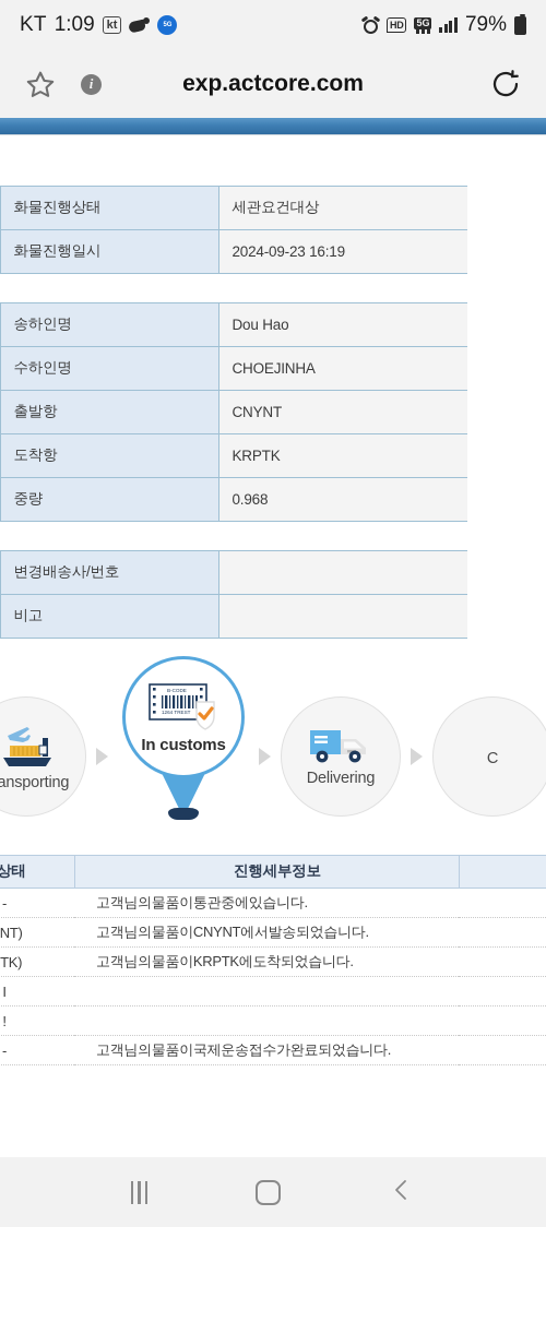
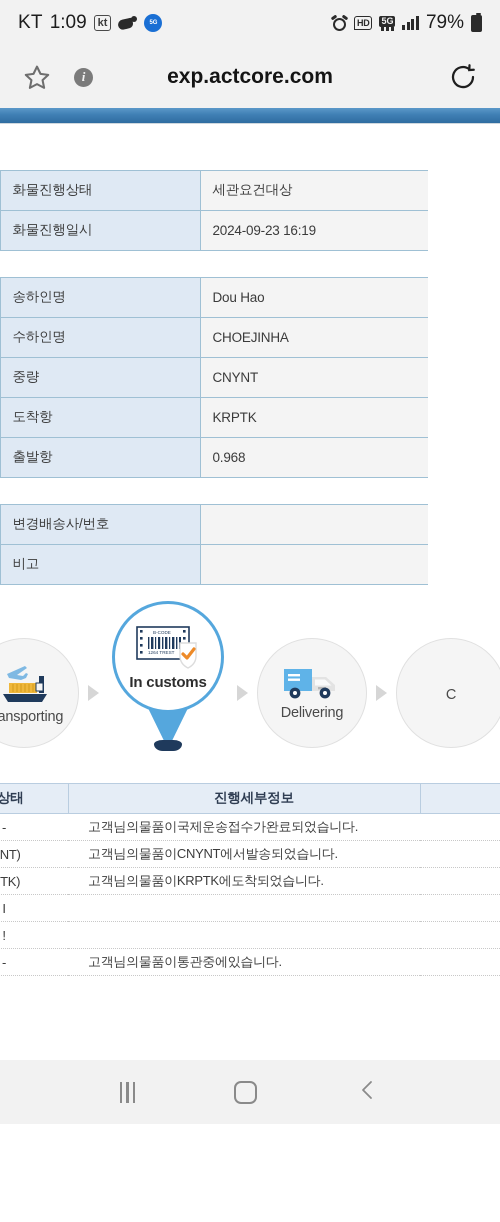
  KT
  1:09
  kt
  HD
  5G
  79%
  i
  exp.actcore.com
  	화물진행상태	세관요건대상
  	화물진행일시	2024-09-23 16:19
  	송하인명	Dou Hao
  	수하인명	CHOEJINHA
- 	출발항	CNYNT
+ 	중량	CNYNT
  	도착항	KRPTK
- 	중량	0.968
+ 	출발항	0.968
  	변경배송사/번호
  	비고
  ansporting
  In customs
  Delivering
  C
  상태	진행세부정보
- -	고객님의물품이통관중에있습니다.
+ -	고객님의물품이국제운송접수가완료되었습니다.
  NT)	고객님의물품이CNYNT에서발송되었습니다.
  TK)	고객님의물품이KRPTK에도착되었습니다.
  I
  !
- -	고객님의물품이국제운송접수가완료되었습니다.
+ -	고객님의물품이통관중에있습니다.
